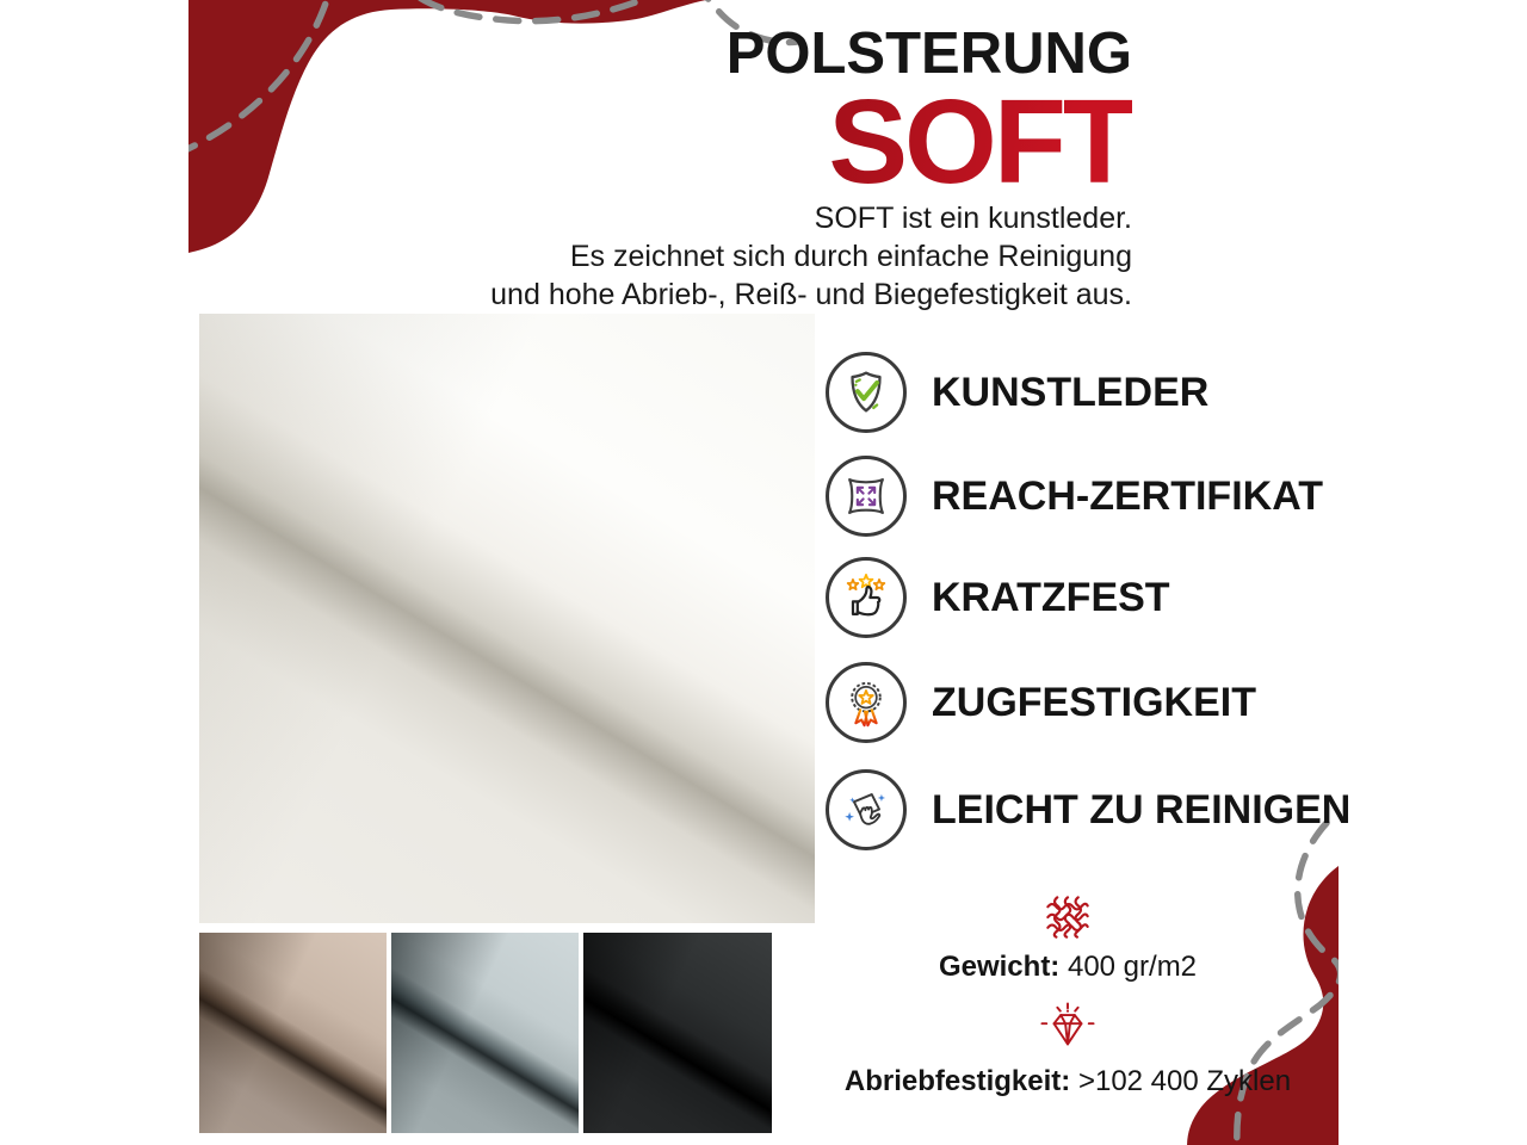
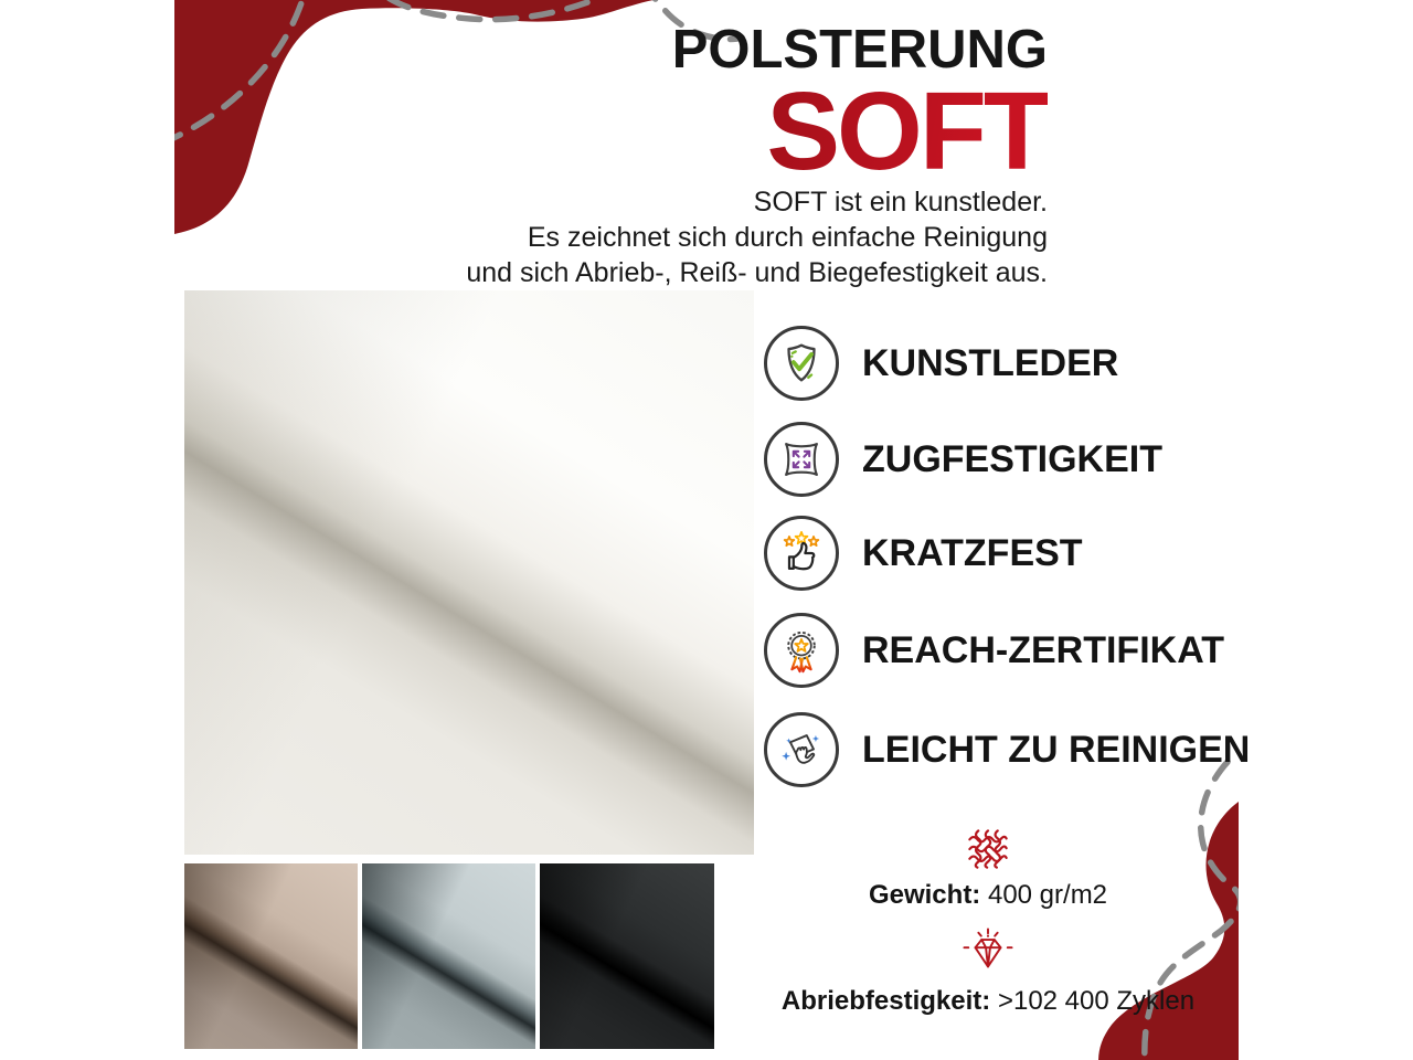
  POLSTERUNG
  SOFT
  SOFT ist ein kunstleder.
  Es zeichnet sich durch einfache Reinigung
- und hohe Abrieb-, Reiß- und Biegefestigkeit aus.
+ und sich Abrieb-, Reiß- und Biegefestigkeit aus.
  KUNSTLEDER
- REACH-ZERTIFIKAT
+ ZUGFESTIGKEIT
  KRATZFEST
- ZUGFESTIGKEIT
+ REACH-ZERTIFIKAT
  LEICHT ZU REINIGEN
  Gewicht: 400 gr/m2
  Abriebfestigkeit: >102 400 Zyklen
